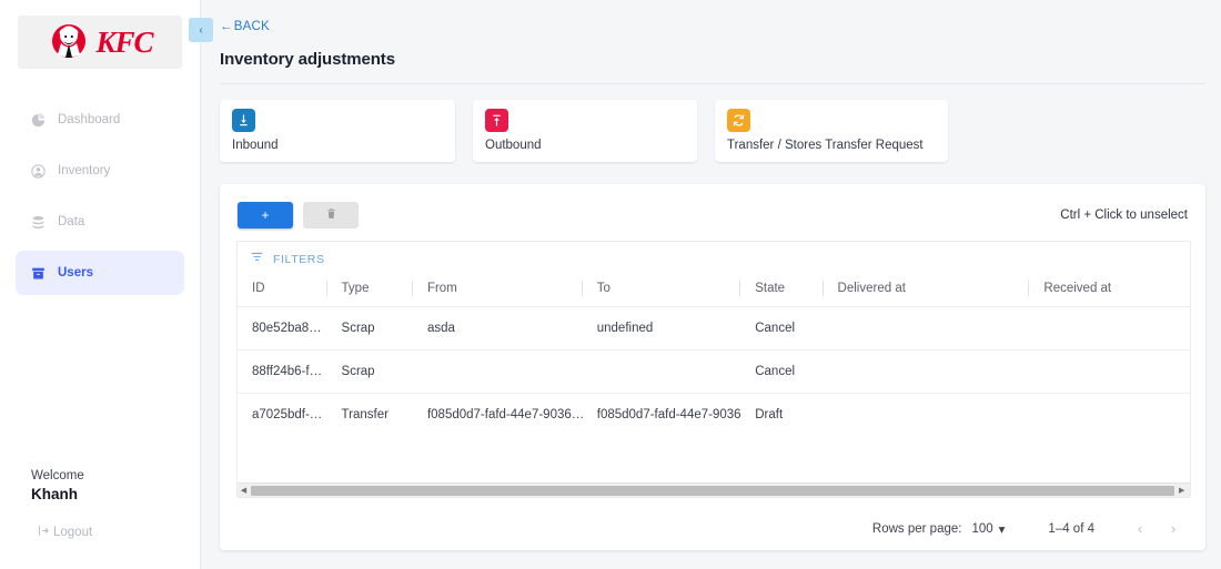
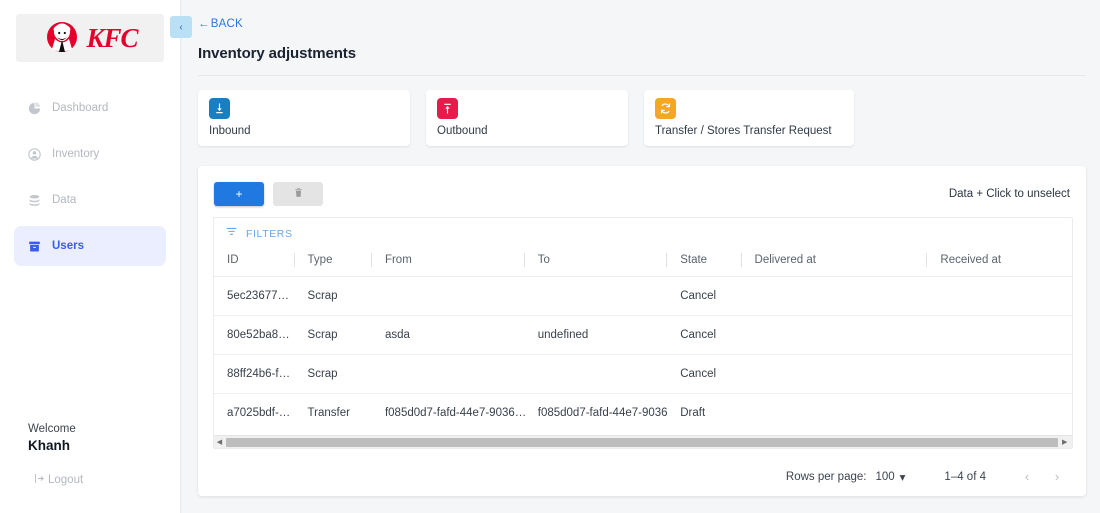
  KFC
  ‹
  Dashboard
  Inventory
  Data
  Users
  Welcome
  Khanh
  Logout
  ←
  BACK
  Inventory adjustments
  Inbound
  Outbound
  Transfer / Stores Transfer Request
  +
- Ctrl + Click to unselect
+ Data + Click to unselect
  FILTERS
  ID	Type	From	To	State	Delivered at	Received at
+ 5ec23677…	Scrap			Cancel
  80e52ba8…	Scrap	asda	undefined	Cancel
  88ff24b6-f…	Scrap			Cancel
  a7025bdf-…	Transfer	f085d0d7-fafd-44e7-9036…	f085d0d7-fafd-44e7-9036	Draft
  Rows per page:
  100
  ▾
  1–4 of 4
  ‹
  ›
